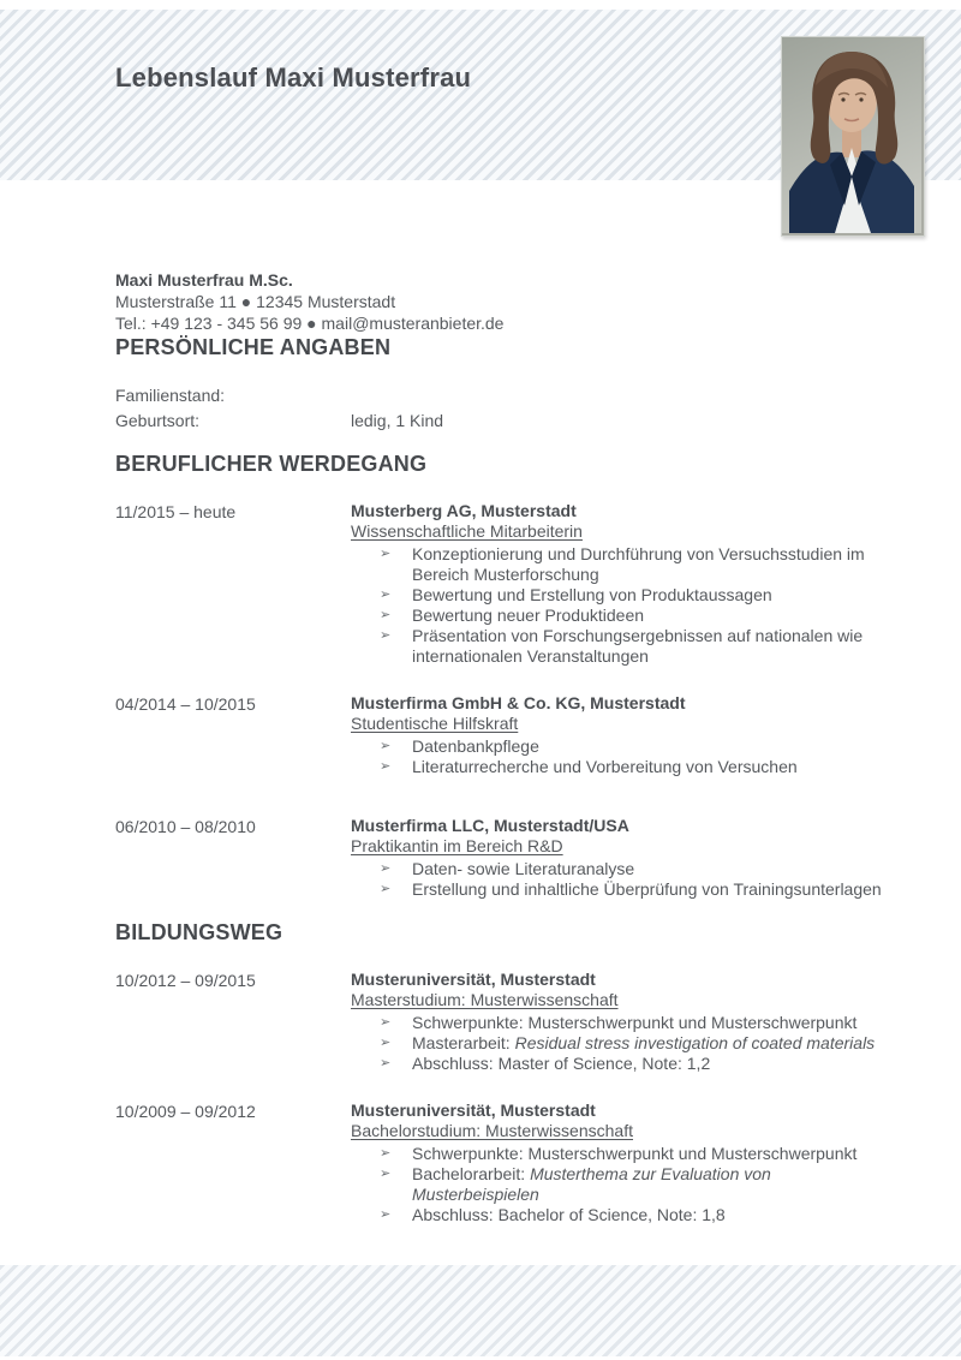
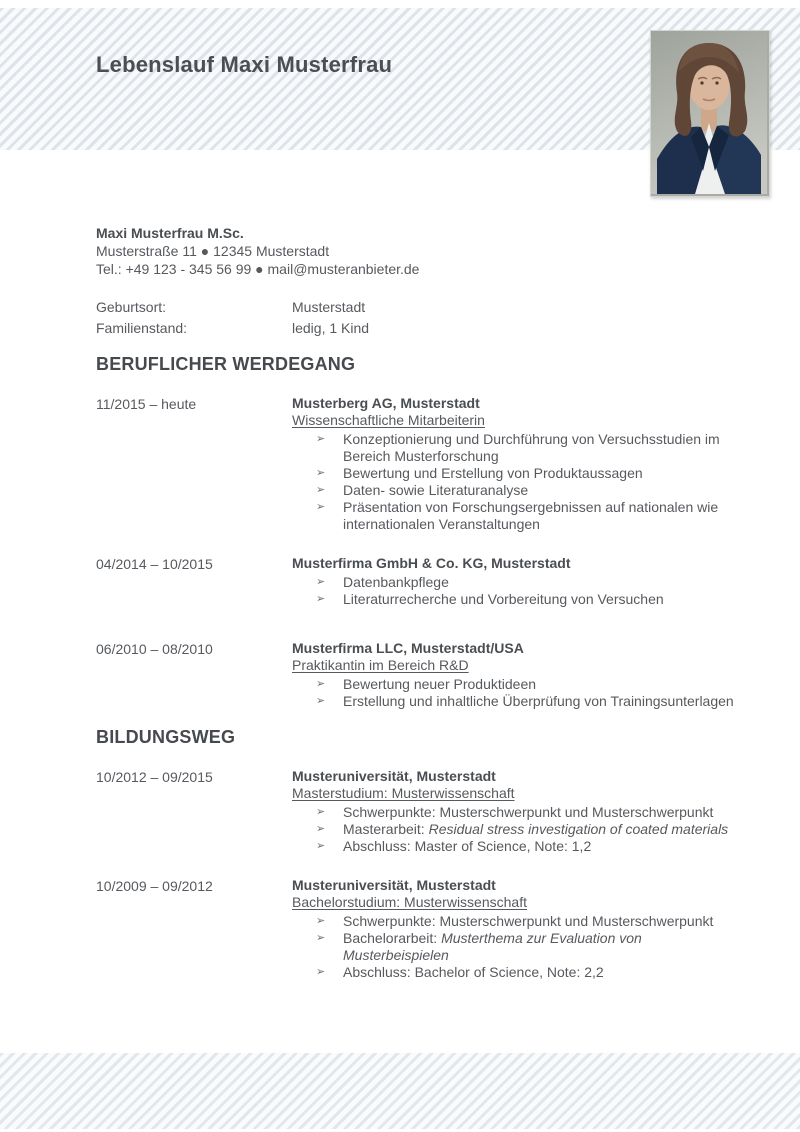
  Lebenslauf Maxi Musterfrau
  Maxi Musterfrau M.Sc.
  Musterstraße 11 ● 12345 Musterstadt
  Tel.: +49 123 - 345 56 99 ● mail@musteranbieter.de
- PERSÖNLICHE ANGABEN
- Familienstand:
+ Geburtsort:
+ Musterstadt
- Geburtsort:
+ Familienstand:
  ledig, 1 Kind
  BERUFLICHER WERDEGANG
  11/2015 – heute
  Musterberg AG, Musterstadt
  Wissenschaftliche Mitarbeiterin
  ➢
  Konzeptionierung und Durchführung von Versuchsstudien im Bereich Musterforschung
  ➢
  Bewertung und Erstellung von Produktaussagen
  ➢
- Bewertung neuer Produktideen
+ Daten- sowie Literaturanalyse
  ➢
  Präsentation von Forschungsergebnissen auf nationalen wie internationalen Veranstaltungen
  04/2014 – 10/2015
  Musterfirma GmbH & Co. KG, Musterstadt
- Studentische Hilfskraft
  ➢
  Datenbankpflege
  ➢
  Literaturrecherche und Vorbereitung von Versuchen
  06/2010 – 08/2010
  Musterfirma LLC, Musterstadt/USA
  Praktikantin im Bereich R&D
  ➢
- Daten- sowie Literaturanalyse
+ Bewertung neuer Produktideen
  ➢
  Erstellung und inhaltliche Überprüfung von Trainingsunterlagen
  BILDUNGSWEG
  10/2012 – 09/2015
  Musteruniversität, Musterstadt
  Masterstudium: Musterwissenschaft
  ➢
  Schwerpunkte: Musterschwerpunkt und Musterschwerpunkt
  ➢
  Masterarbeit: Residual stress investigation of coated materials
  ➢
  Abschluss: Master of Science, Note: 1,2
  10/2009 – 09/2012
  Musteruniversität, Musterstadt
  Bachelorstudium: Musterwissenschaft
  ➢
  Schwerpunkte: Musterschwerpunkt und Musterschwerpunkt
  ➢
  Bachelorarbeit: Musterthema zur Evaluation von Musterbeispielen
  ➢
- Abschluss: Bachelor of Science, Note: 1,8
+ Abschluss: Bachelor of Science, Note: 2,2
